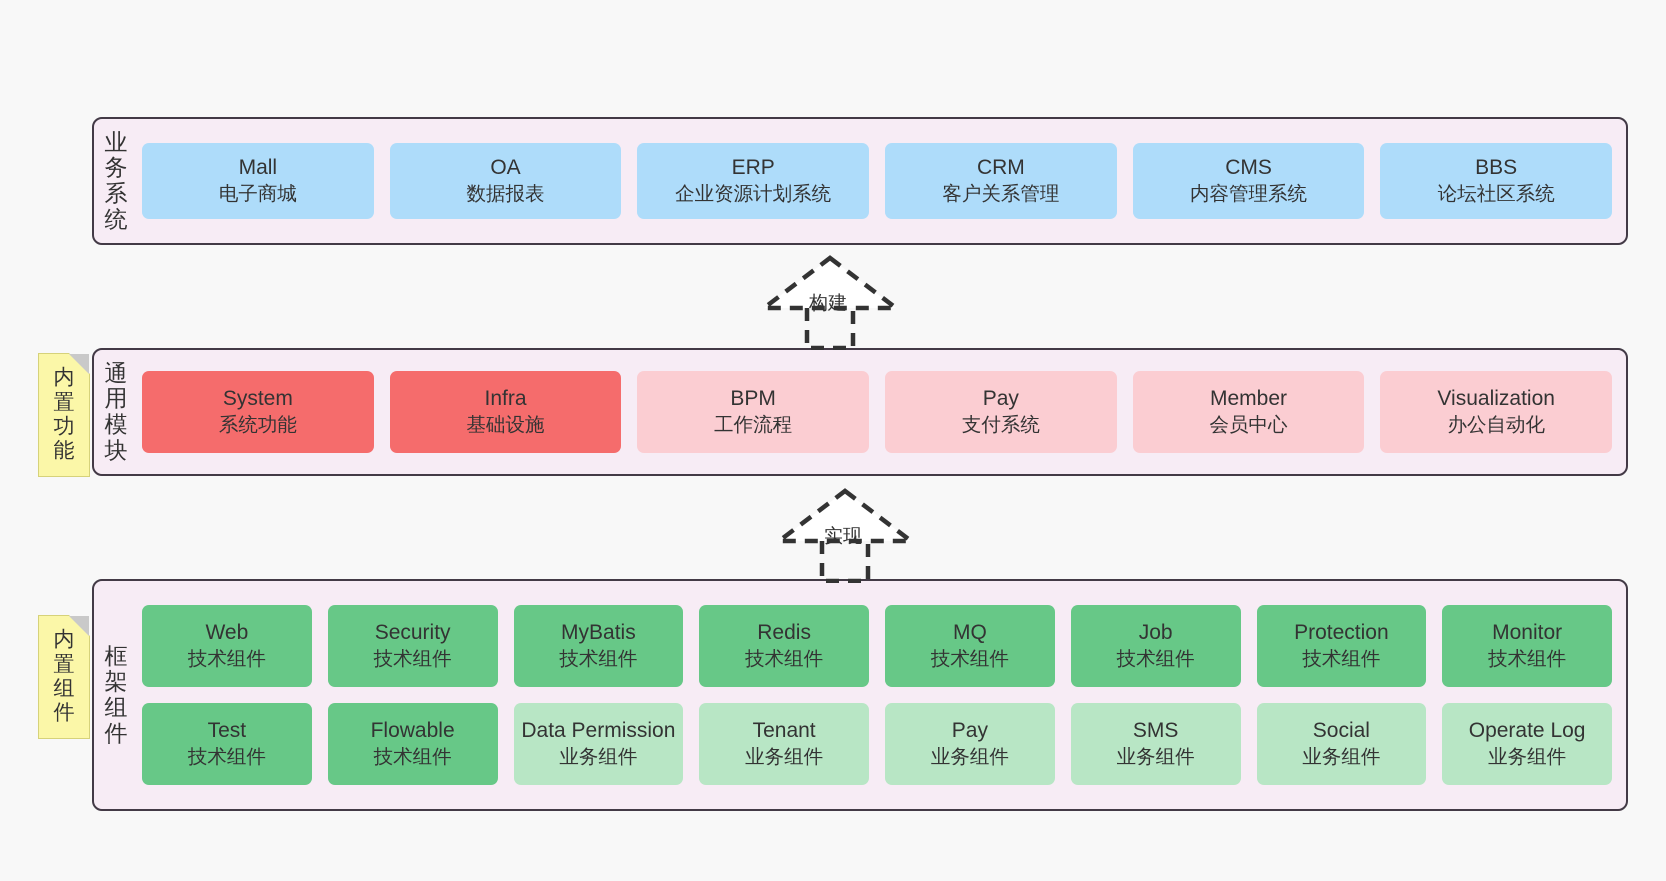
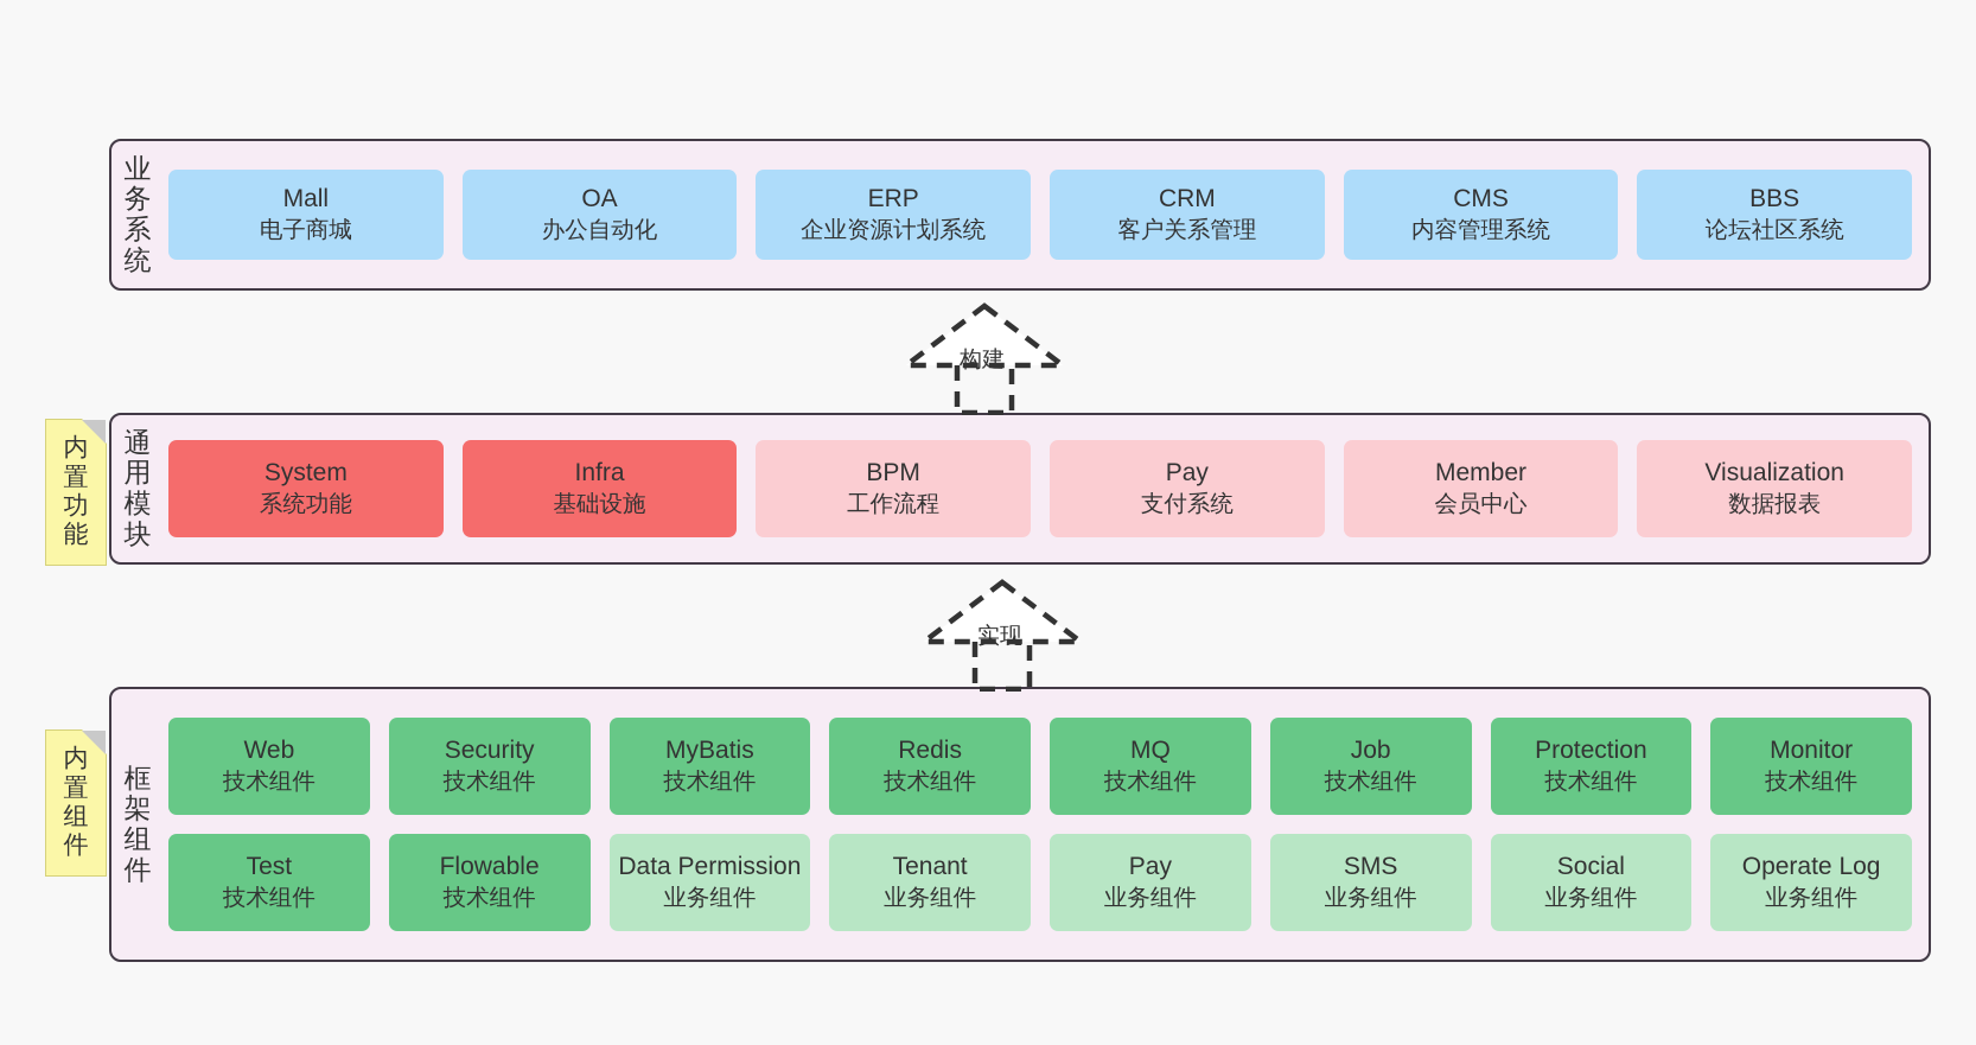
  业
  务
  系
  统
  Mall
  电子商城
  OA
- 数据报表
+ 办公自动化
  ERP
  企业资源计划系统
  CRM
  客户关系管理
  CMS
  内容管理系统
  BBS
  论坛社区系统
  构建
  内
  置
  功
  能
  通
  用
  模
  块
  System
  系统功能
  Infra
  基础设施
  BPM
  工作流程
  Pay
  支付系统
  Member
  会员中心
  Visualization
- 办公自动化
+ 数据报表
  实现
  内
  置
  组
  件
  框
  架
  组
  件
  Web
  技术组件
  Security
  技术组件
  MyBatis
  技术组件
  Redis
  技术组件
  MQ
  技术组件
  Job
  技术组件
  Protection
  技术组件
  Monitor
  技术组件
  Test
  技术组件
  Flowable
  技术组件
  Data Permission
  业务组件
  Tenant
  业务组件
  Pay
  业务组件
  SMS
  业务组件
  Social
  业务组件
  Operate Log
  业务组件
